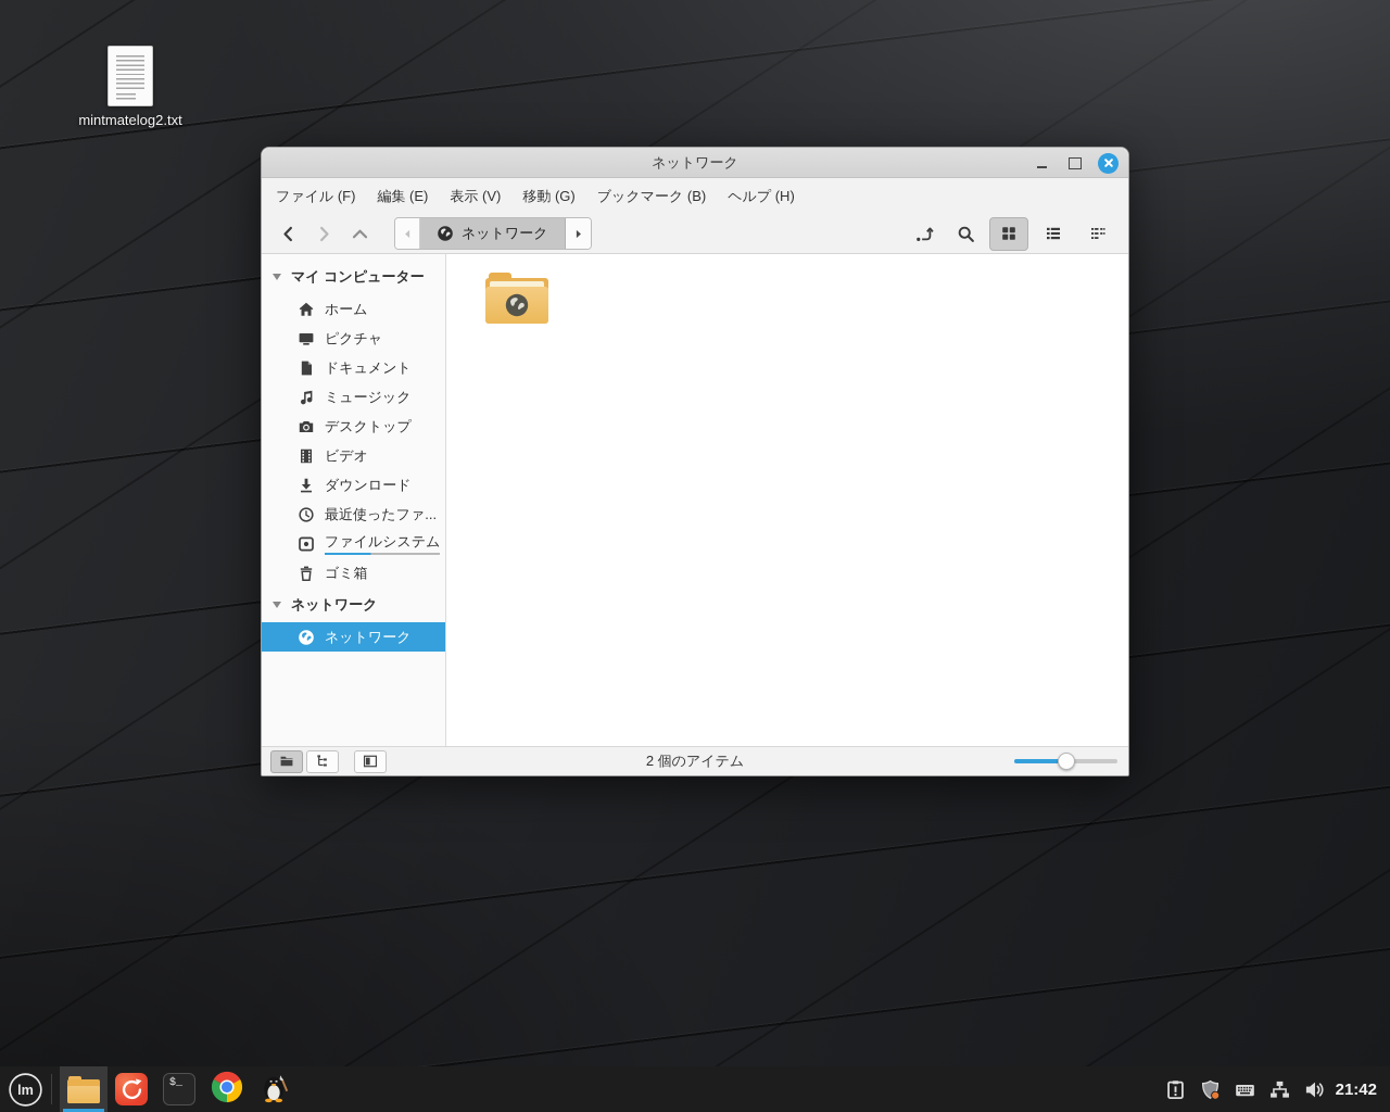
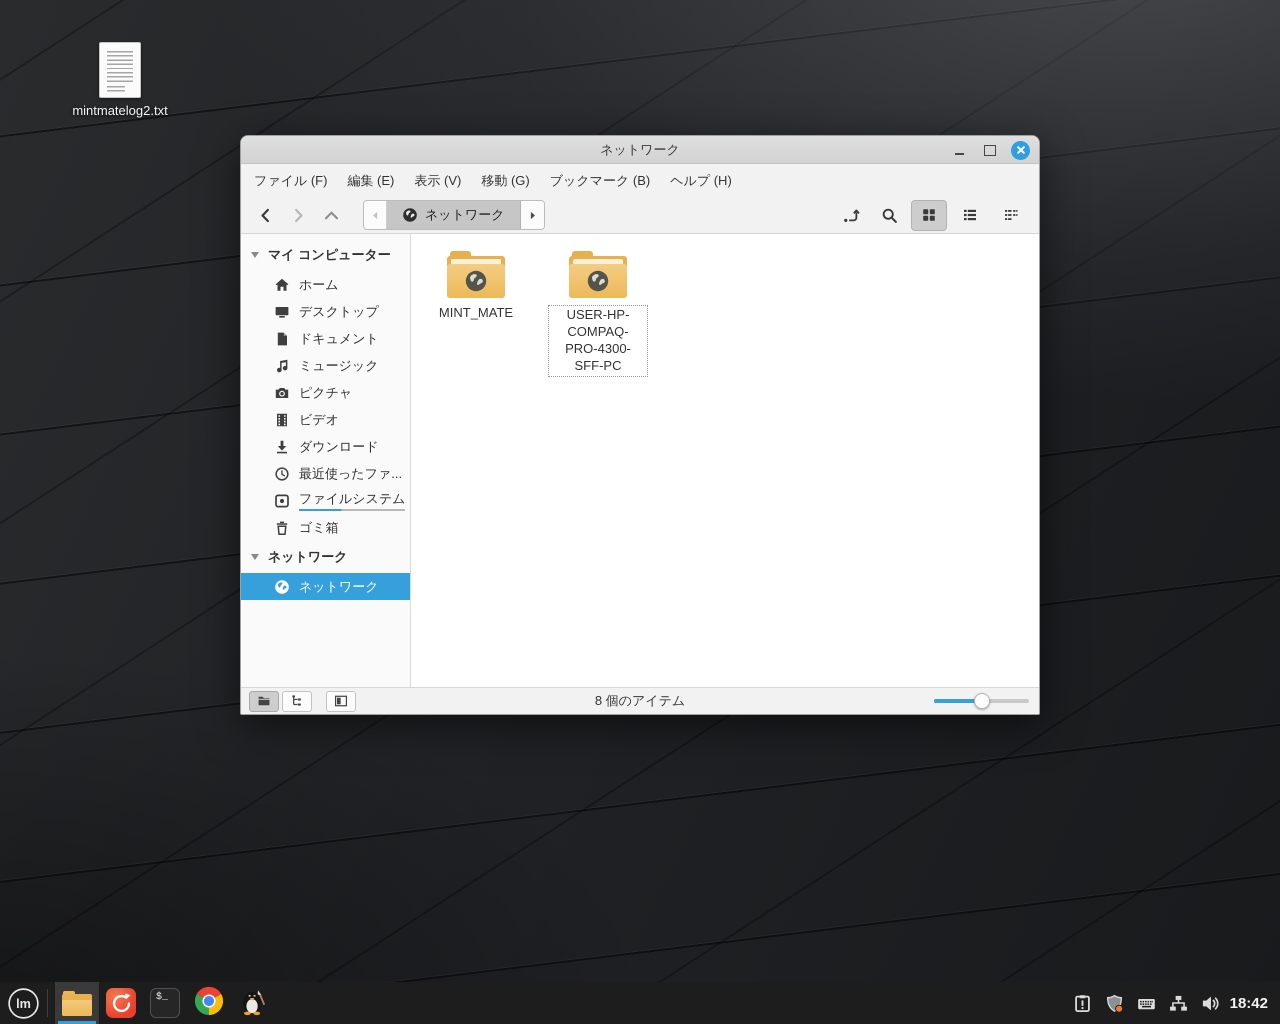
  mintmatelog2.txt
  ネットワーク
  ファイル (F)
  編集 (E)
  表示 (V)
  移動 (G)
  ブックマーク (B)
  ヘルプ (H)
  ネットワーク
  マイ コンピューター
  ホーム
- ピクチャ
+ デスクトップ
  ドキュメント
  ミュージック
- デスクトップ
+ ピクチャ
  ビデオ
  ダウンロード
  最近使ったファ...
  ファイルシステム
  ゴミ箱
  ネットワーク
  ネットワーク
+ MINT_MATE
+ USER-HP-COMPAQ-PRO-4300-SFF-PC
- 2 個のアイテム
+ 8 個のアイテム
  lm
  $_
- 21:42
+ 18:42
